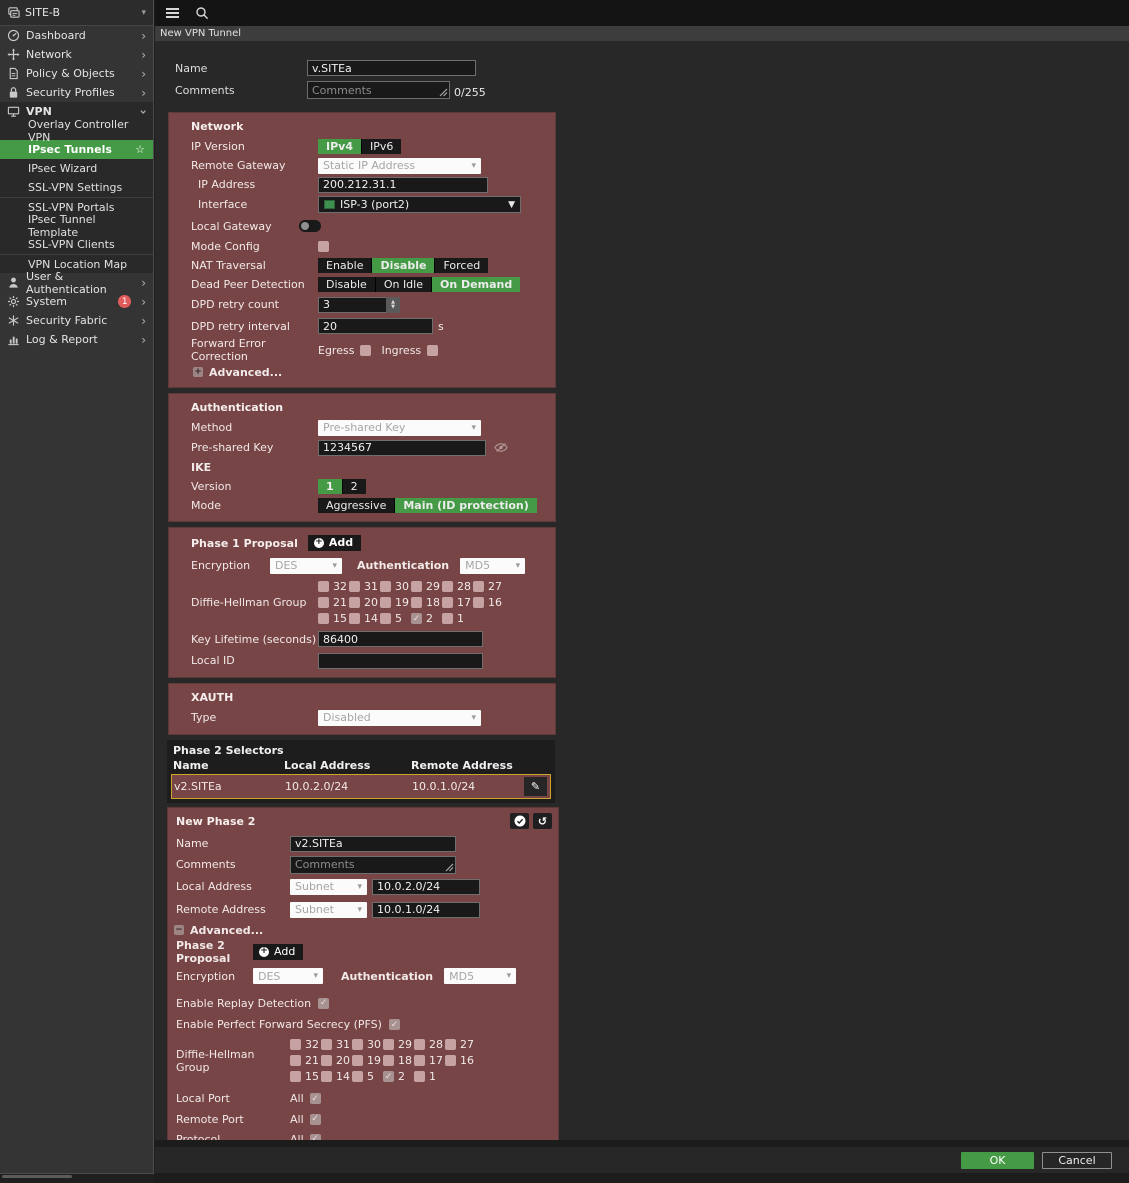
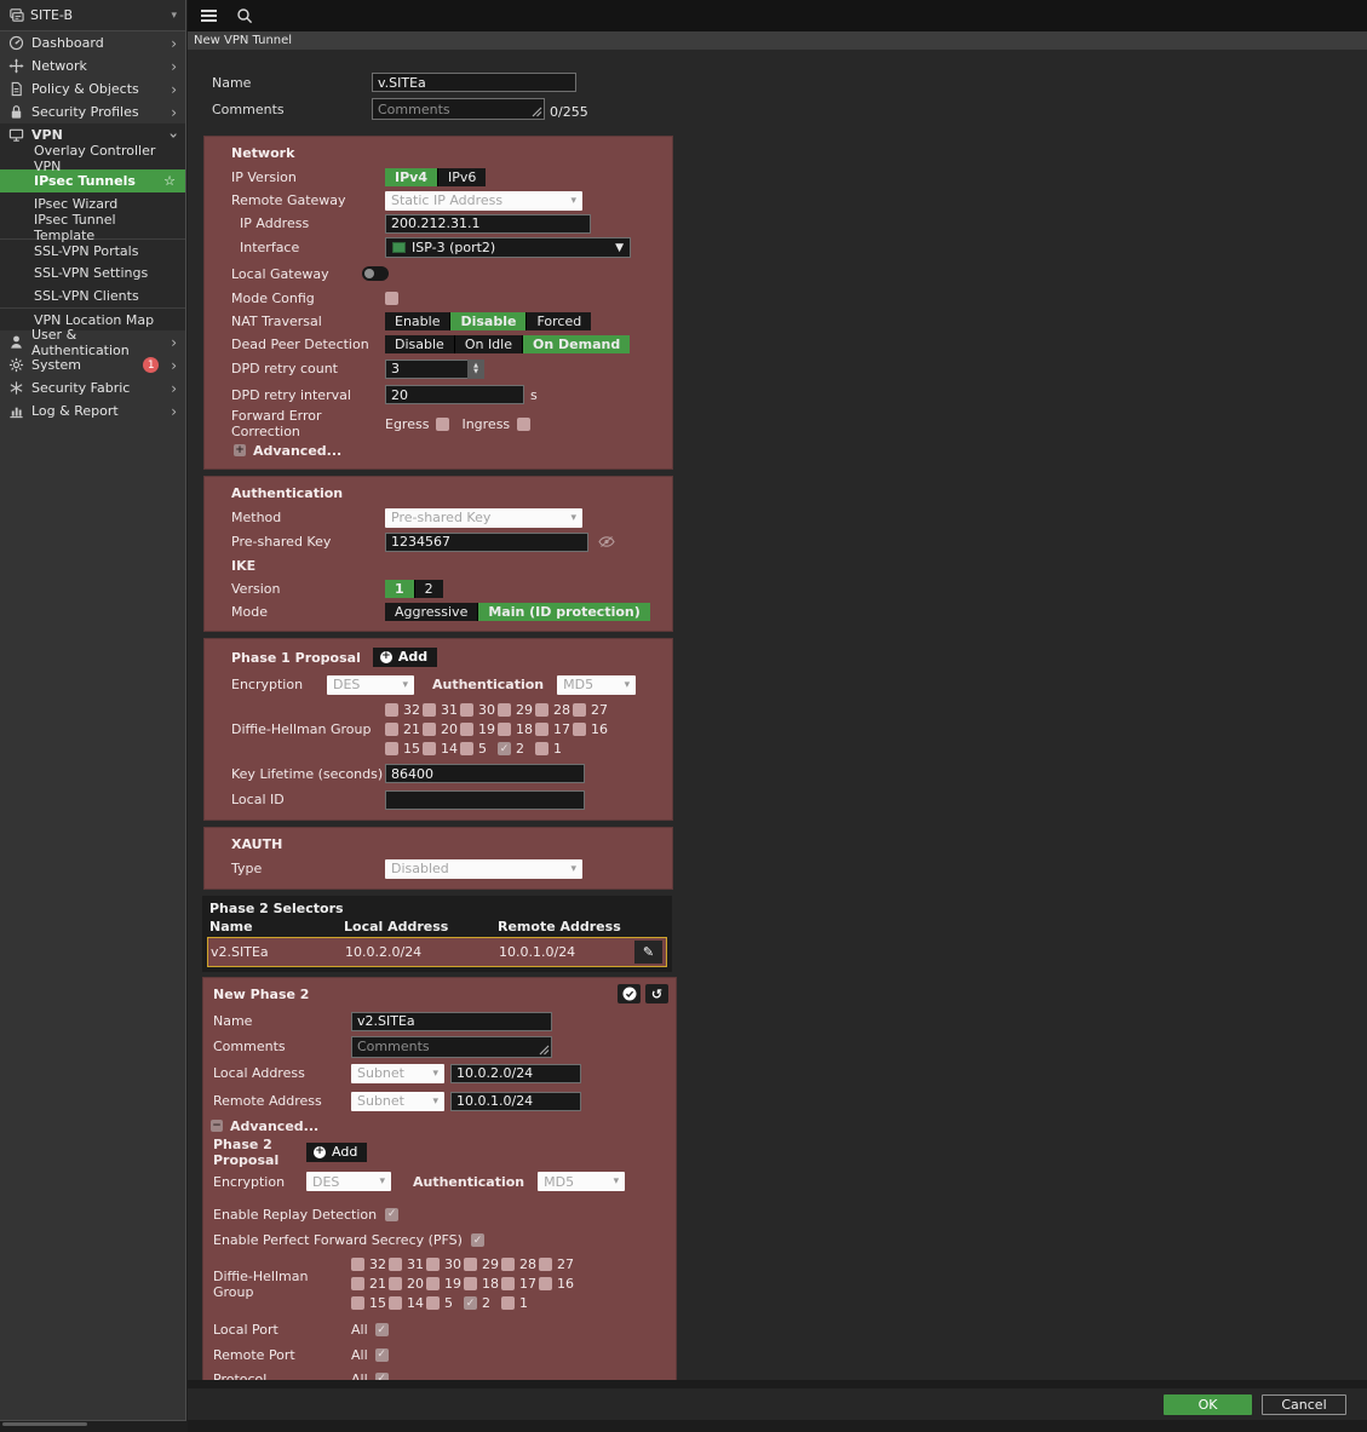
  SITE-B
  ▾
  Dashboard
  ›
  Network
  ›
  Policy & Objects
  ›
  Security Profiles
  ›
  VPN
  Overlay Controller VPN
  IPsec Tunnels
  ☆
  IPsec Wizard
- SSL-VPN Settings
+ IPsec Tunnel Template
  SSL-VPN Portals
- IPsec Tunnel Template
+ SSL-VPN Settings
  SSL-VPN Clients
  VPN Location Map
  User & Authentication
  ›
  System
  1
  ›
  Security Fabric
  ›
  Log & Report
  ›
  New VPN Tunnel
  Name
  v.SITEa
  Comments
  Comments
  0/255
  Network
  IP Version
  IPv4
  IPv6
  Remote Gateway
  Static IP Address
  ▾
  IP Address
  200.212.31.1
  Interface
  ISP-3 (port2)
  ▼
  Local Gateway
  Mode Config
  NAT Traversal
  Enable
  Disable
  Forced
  Dead Peer Detection
  Disable
  On Idle
  On Demand
  DPD retry count
  3
  DPD retry interval
  20
  s
  Forward Error Correction
  Egress
  Ingress
  +
  Advanced...
  Authentication
  Method
  Pre-shared Key
  ▾
  Pre-shared Key
  1234567
  IKE
  Version
  1
  2
  Mode
  Aggressive
  Main (ID protection)
  Phase 1 Proposal
  +
  Add
  Encryption
  DES
  ▾
  Authentication
  MD5
  ▾
  Diffie-Hellman Group
  32
  31
  30
  29
  28
  27
  21
  20
  19
  18
  17
  16
  15
  14
  5
  ✓
  2
  1
  Key Lifetime (seconds)
  86400
  Local ID
  XAUTH
  Type
  Disabled
  ▾
  Phase 2 Selectors
  Name
  Local Address
  Remote Address
  v2.SITEa
  10.0.2.0/24
  10.0.1.0/24
  ✎
  New Phase 2
  ↺
  Name
  v2.SITEa
  Comments
  Comments
  Local Address
  Subnet
  ▾
  10.0.2.0/24
  Remote Address
  Subnet
  ▾
  10.0.1.0/24
  −
  Advanced...
  Phase 2 Proposal
  +
  Add
  Encryption
  DES
  ▾
  Authentication
  MD5
  ▾
  Enable Replay Detection
  ✓
  Enable Perfect Forward Secrecy (PFS)
  ✓
  Diffie-Hellman Group
  32
  31
  30
  29
  28
  27
  21
  20
  19
  18
  17
  16
  15
  14
  5
  ✓
  2
  1
  Local Port
  All
  ✓
  Remote Port
  All
  ✓
  Protocol
  All
  ✓
  OK
  Cancel
